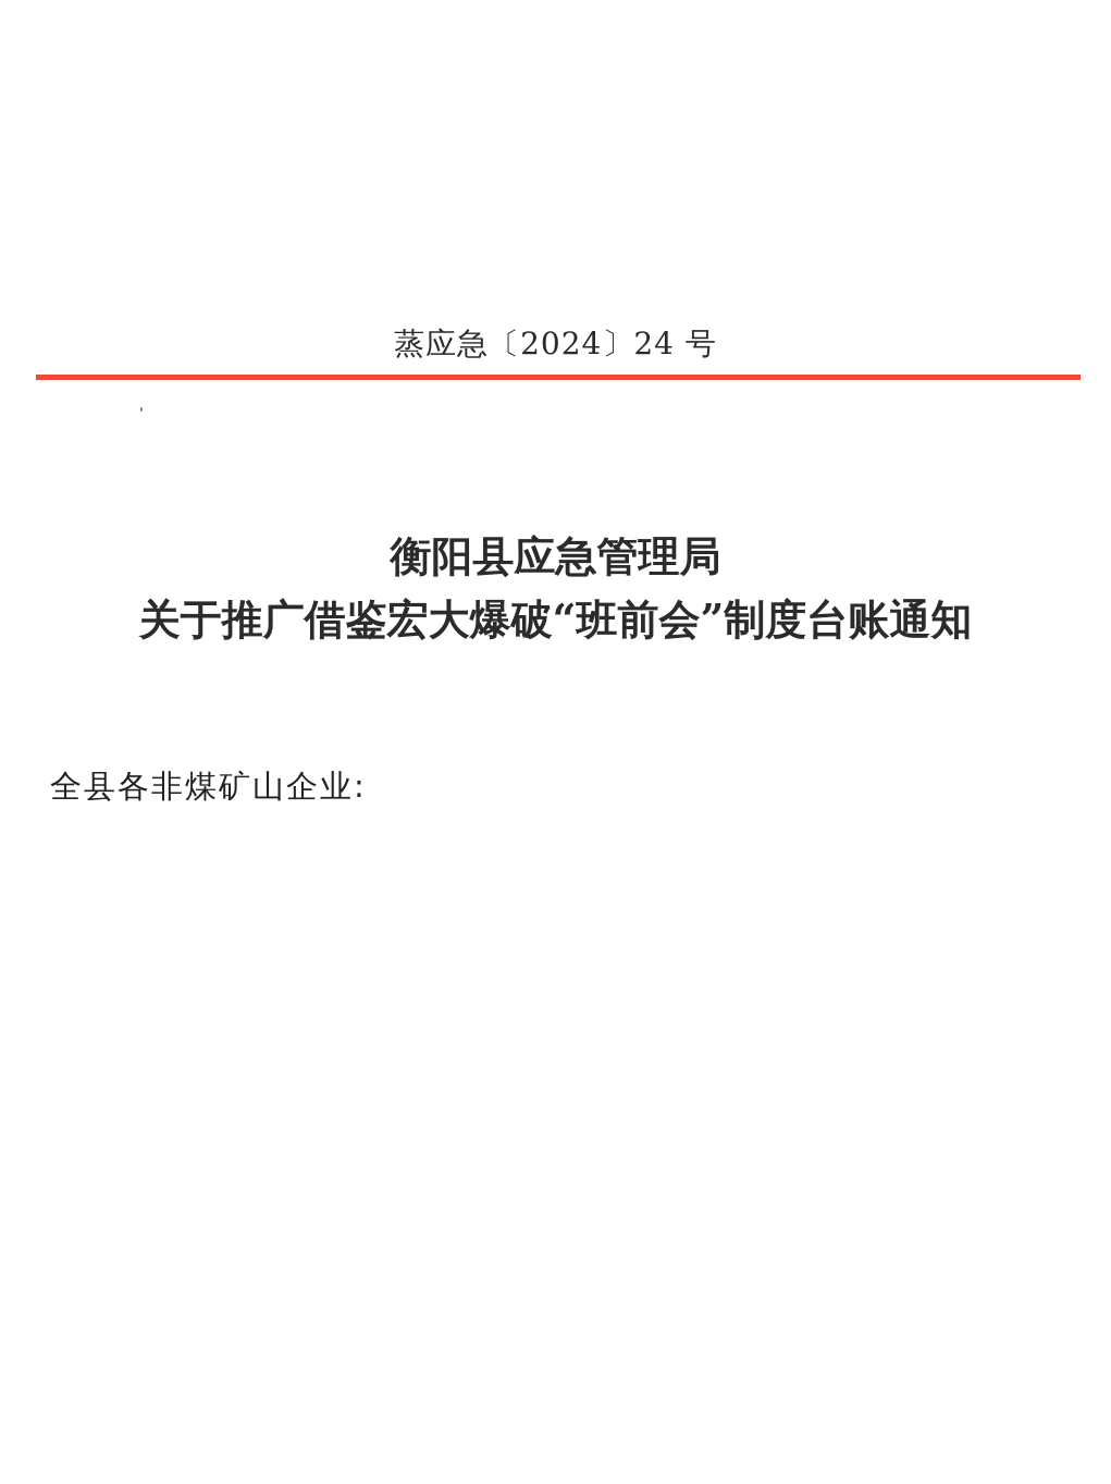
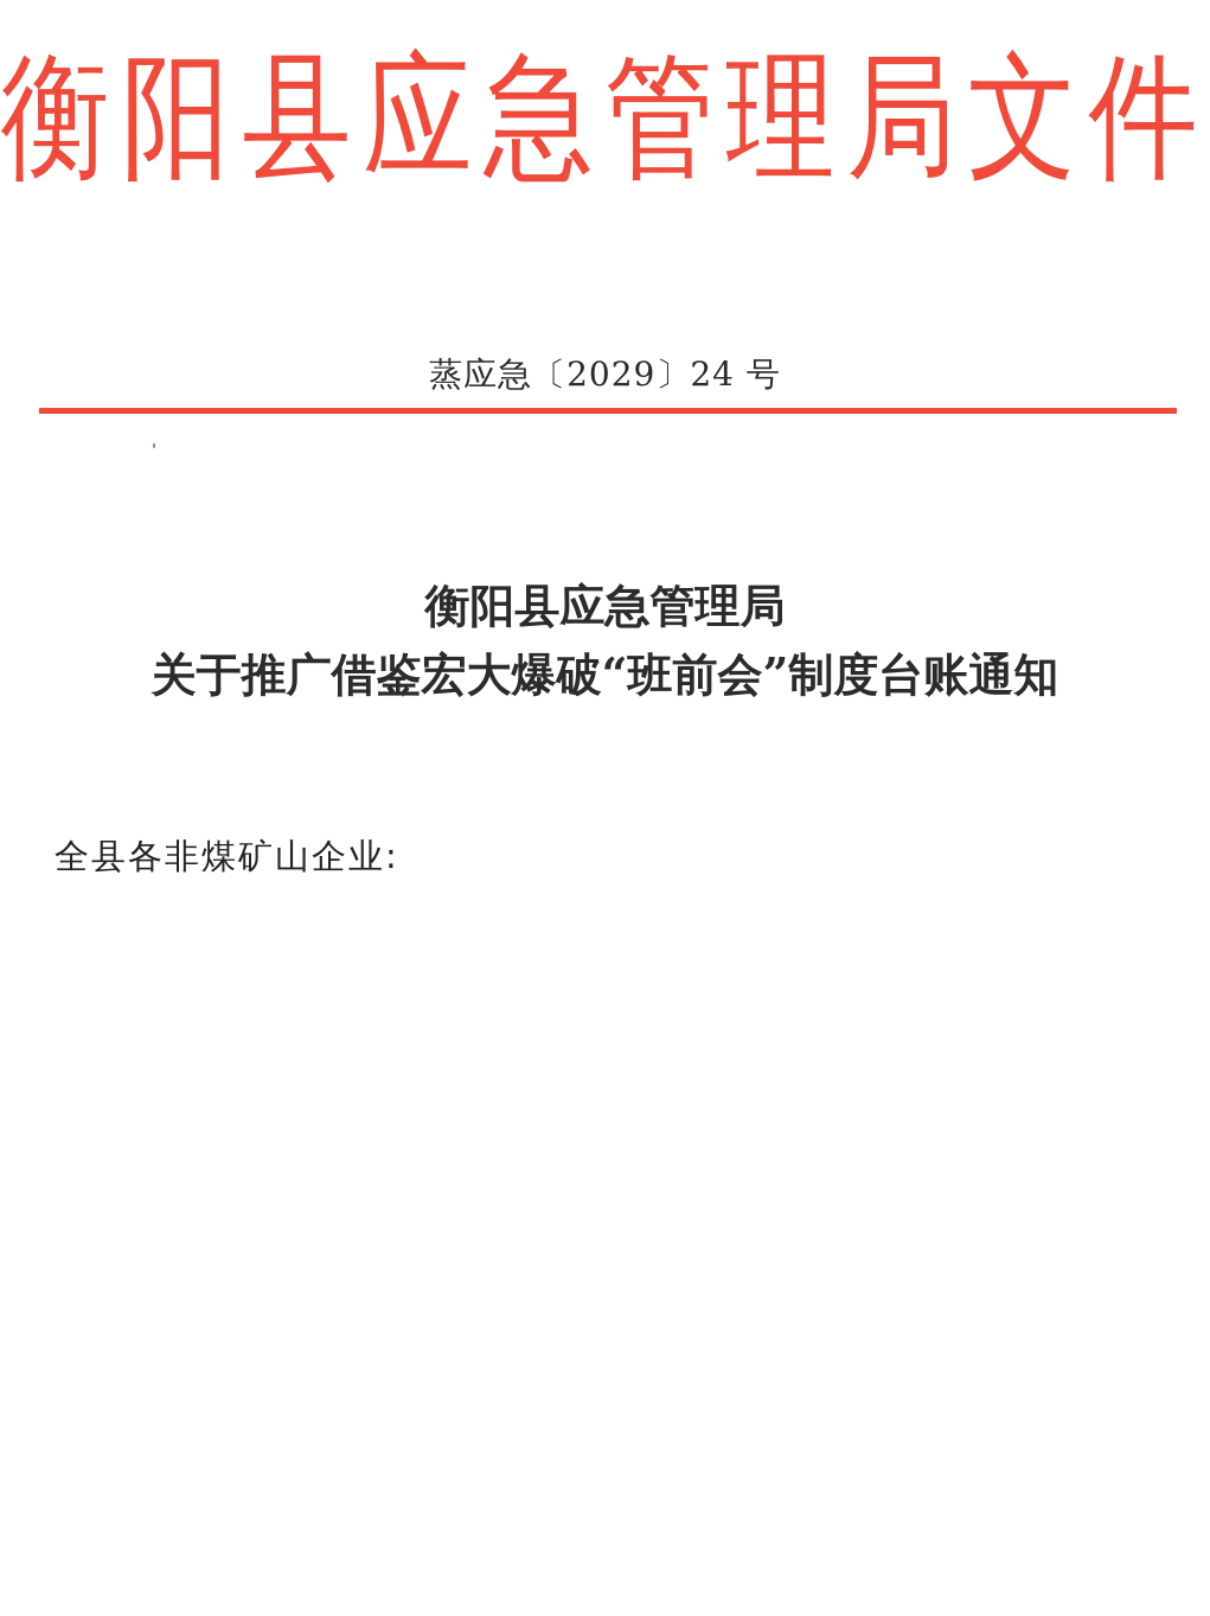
+ 衡阳县应急管理局文件
- 蒸应急〔2024〕24 号
+ 蒸应急〔2029〕24 号
  衡阳县应急管理局
  关于推广借鉴宏大爆破“班前会”制度台账通知
  全县各非煤矿山企业:
